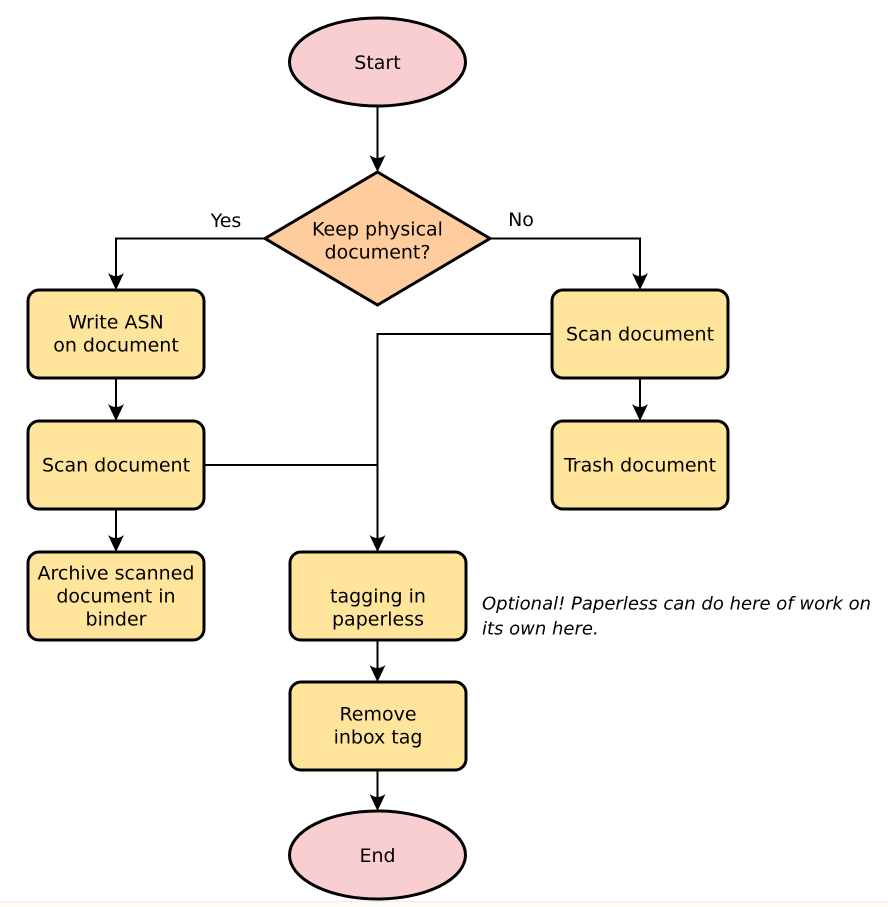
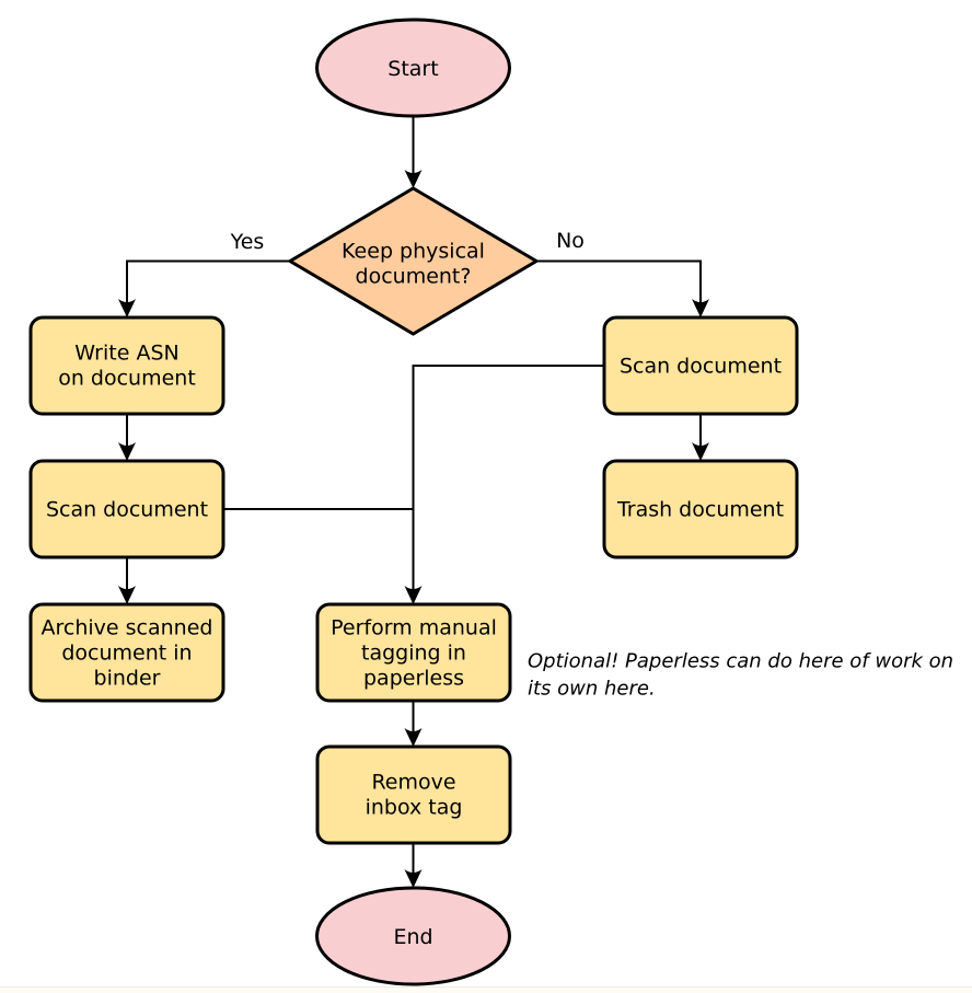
  Yes
  No
  Start
  Keep physical
  document?
  Write ASN
  on document
  Scan document
  Archive scanned
  document in
  binder
  Scan document
  Trash document
+ Perform manual
  tagging in
  paperless
  Remove
  inbox tag
  End
  Optional! Paperless can do here of work on
  its own here.
